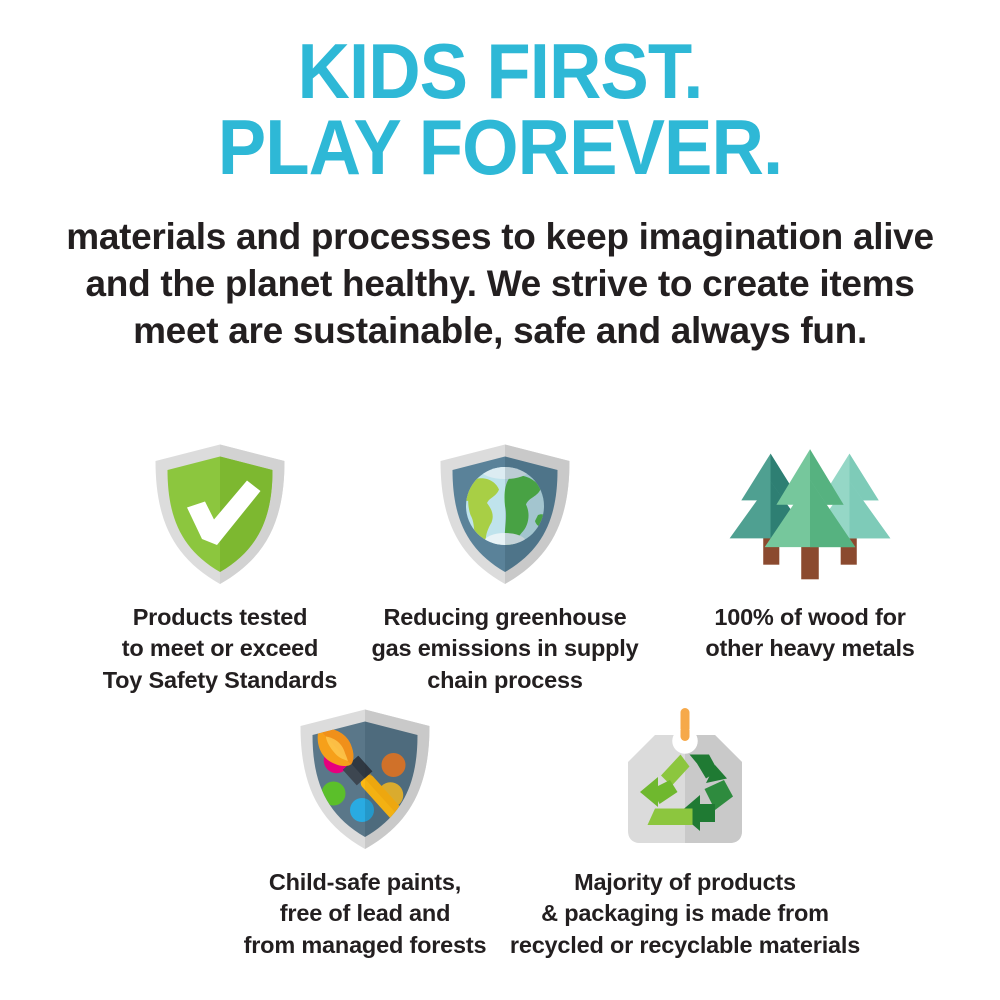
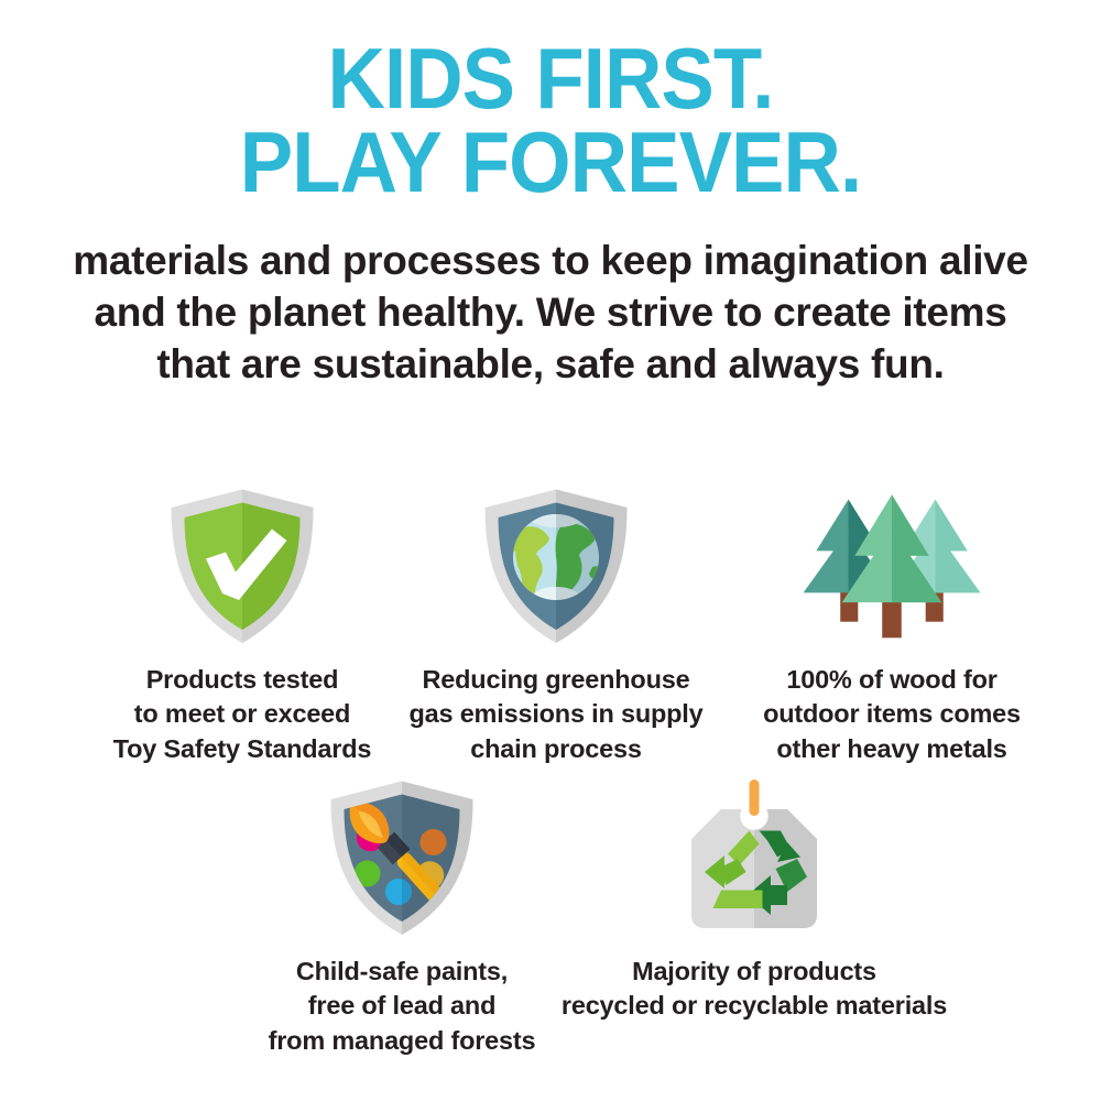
  KIDS FIRST.
  PLAY FOREVER.
  materials and processes to keep imagination alive
  and the planet healthy. We strive to create items
- meet are sustainable, safe and always fun.
+ that are sustainable, safe and always fun.
  Products tested
  to meet or exceed
  Toy Safety Standards
  Reducing greenhouse
  gas emissions in supply
  chain process
  100% of wood for
+ outdoor items comes
  other heavy metals
  Child-safe paints,
  free of lead and
  from managed forests
  Majority of products
- & packaging is made from
  recycled or recyclable materials
